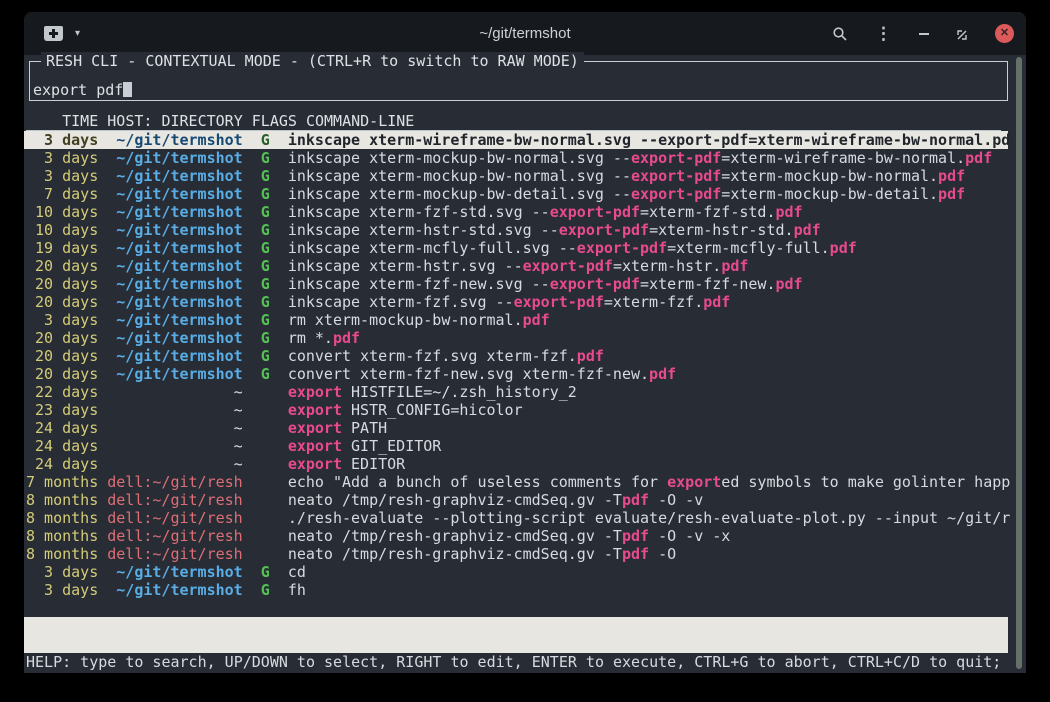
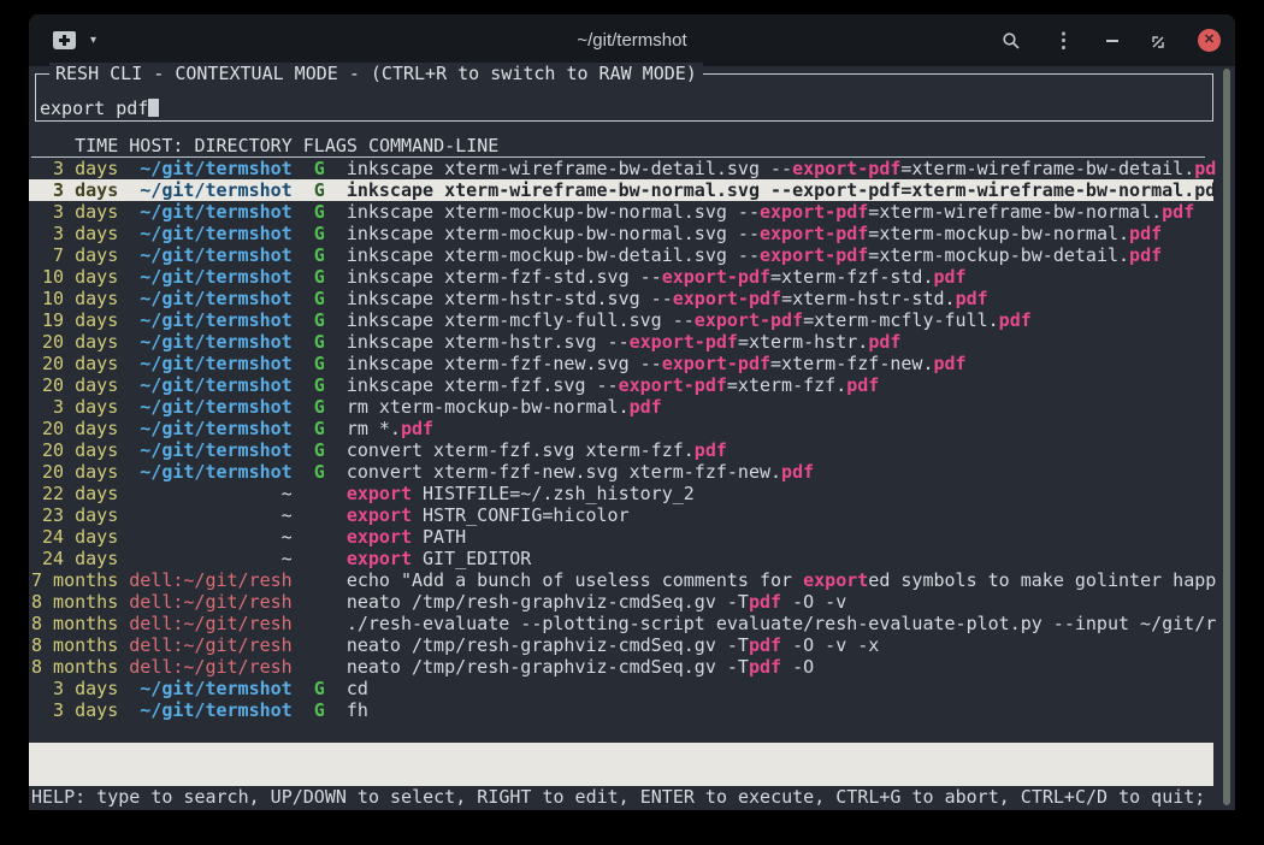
  ▾
  ~/git/termshot
  ⋮
  ✕
  RESH CLI - CONTEXTUAL MODE - (CTRL+R to switch to RAW MODE)
  export pdf
  TIME HOST: DIRECTORY FLAGS COMMAND-LINE
+ 3 days ~/git/termshot G inkscape xterm-wireframe-bw-detail.svg --export-pdf=xterm-wireframe-bw-detail.pd
  3 days ~/git/termshot G inkscape xterm-wireframe-bw-normal.svg --export-pdf=xterm-wireframe-bw-normal.pd
  3 days ~/git/termshot G inkscape xterm-mockup-bw-normal.svg --export-pdf=xterm-wireframe-bw-normal.pdf
  3 days ~/git/termshot G inkscape xterm-mockup-bw-normal.svg --export-pdf=xterm-mockup-bw-normal.pdf
  7 days ~/git/termshot G inkscape xterm-mockup-bw-detail.svg --export-pdf=xterm-mockup-bw-detail.pdf
  10 days ~/git/termshot G inkscape xterm-fzf-std.svg --export-pdf=xterm-fzf-std.pdf
  10 days ~/git/termshot G inkscape xterm-hstr-std.svg --export-pdf=xterm-hstr-std.pdf
  19 days ~/git/termshot G inkscape xterm-mcfly-full.svg --export-pdf=xterm-mcfly-full.pdf
  20 days ~/git/termshot G inkscape xterm-hstr.svg --export-pdf=xterm-hstr.pdf
  20 days ~/git/termshot G inkscape xterm-fzf-new.svg --export-pdf=xterm-fzf-new.pdf
  20 days ~/git/termshot G inkscape xterm-fzf.svg --export-pdf=xterm-fzf.pdf
  3 days ~/git/termshot G rm xterm-mockup-bw-normal.pdf
  20 days ~/git/termshot G rm *.pdf
  20 days ~/git/termshot G convert xterm-fzf.svg xterm-fzf.pdf
  20 days ~/git/termshot G convert xterm-fzf-new.svg xterm-fzf-new.pdf
  22 days ~ export HISTFILE=~/.zsh_history_2
  23 days ~ export HSTR_CONFIG=hicolor
  24 days ~ export PATH
  24 days ~ export GIT_EDITOR
- 24 days ~ export EDITOR
  7 months dell:~/git/resh echo "Add a bunch of useless comments for exported symbols to make golinter happ
  8 months dell:~/git/resh neato /tmp/resh-graphviz-cmdSeq.gv -Tpdf -O -v
  8 months dell:~/git/resh ./resh-evaluate --plotting-script evaluate/resh-evaluate-plot.py --input ~/git/r
  8 months dell:~/git/resh neato /tmp/resh-graphviz-cmdSeq.gv -Tpdf -O -v -x
  8 months dell:~/git/resh neato /tmp/resh-graphviz-cmdSeq.gv -Tpdf -O
  3 days ~/git/termshot G cd
  3 days ~/git/termshot G fh
  HELP: type to search, UP/DOWN to select, RIGHT to edit, ENTER to execute, CTRL+G to abort, CTRL+C/D to quit;
